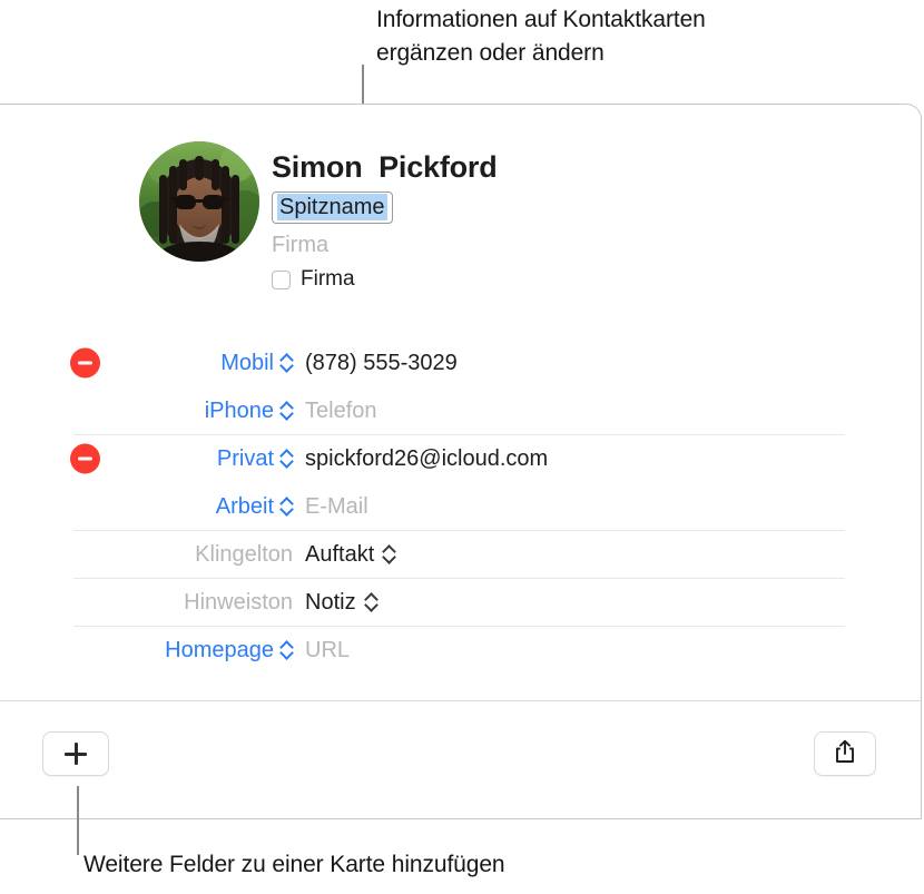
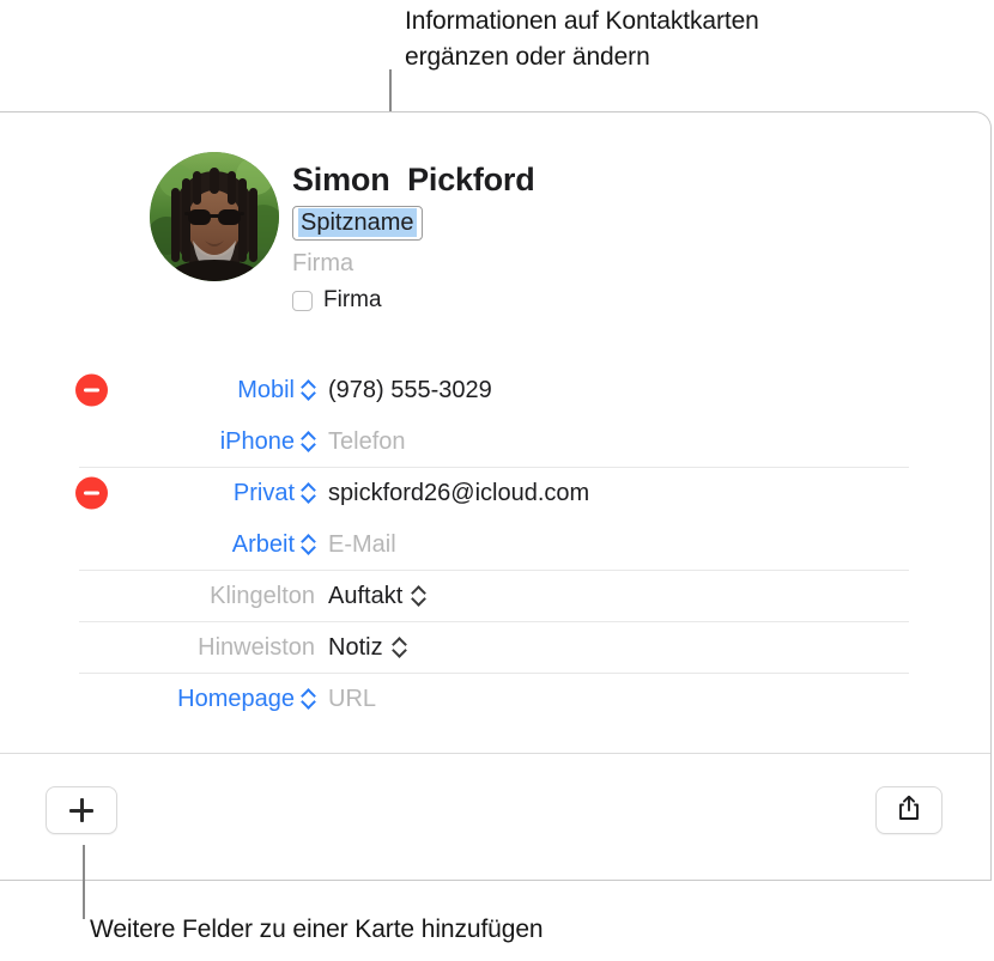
  Informationen auf Kontaktkarten
  ergänzen oder ändern
  Simon Pickford
  Spitzname
  Firma
  Firma
  Mobil
- (878) 555-3029
+ (978) 555-3029
  iPhone
  Telefon
  Privat
  spickford26@icloud.com
  Arbeit
  E-Mail
  Klingelton
  Auftakt
  Hinweiston
  Notiz
  Homepage
  URL
  Weitere Felder zu einer Karte hinzufügen
